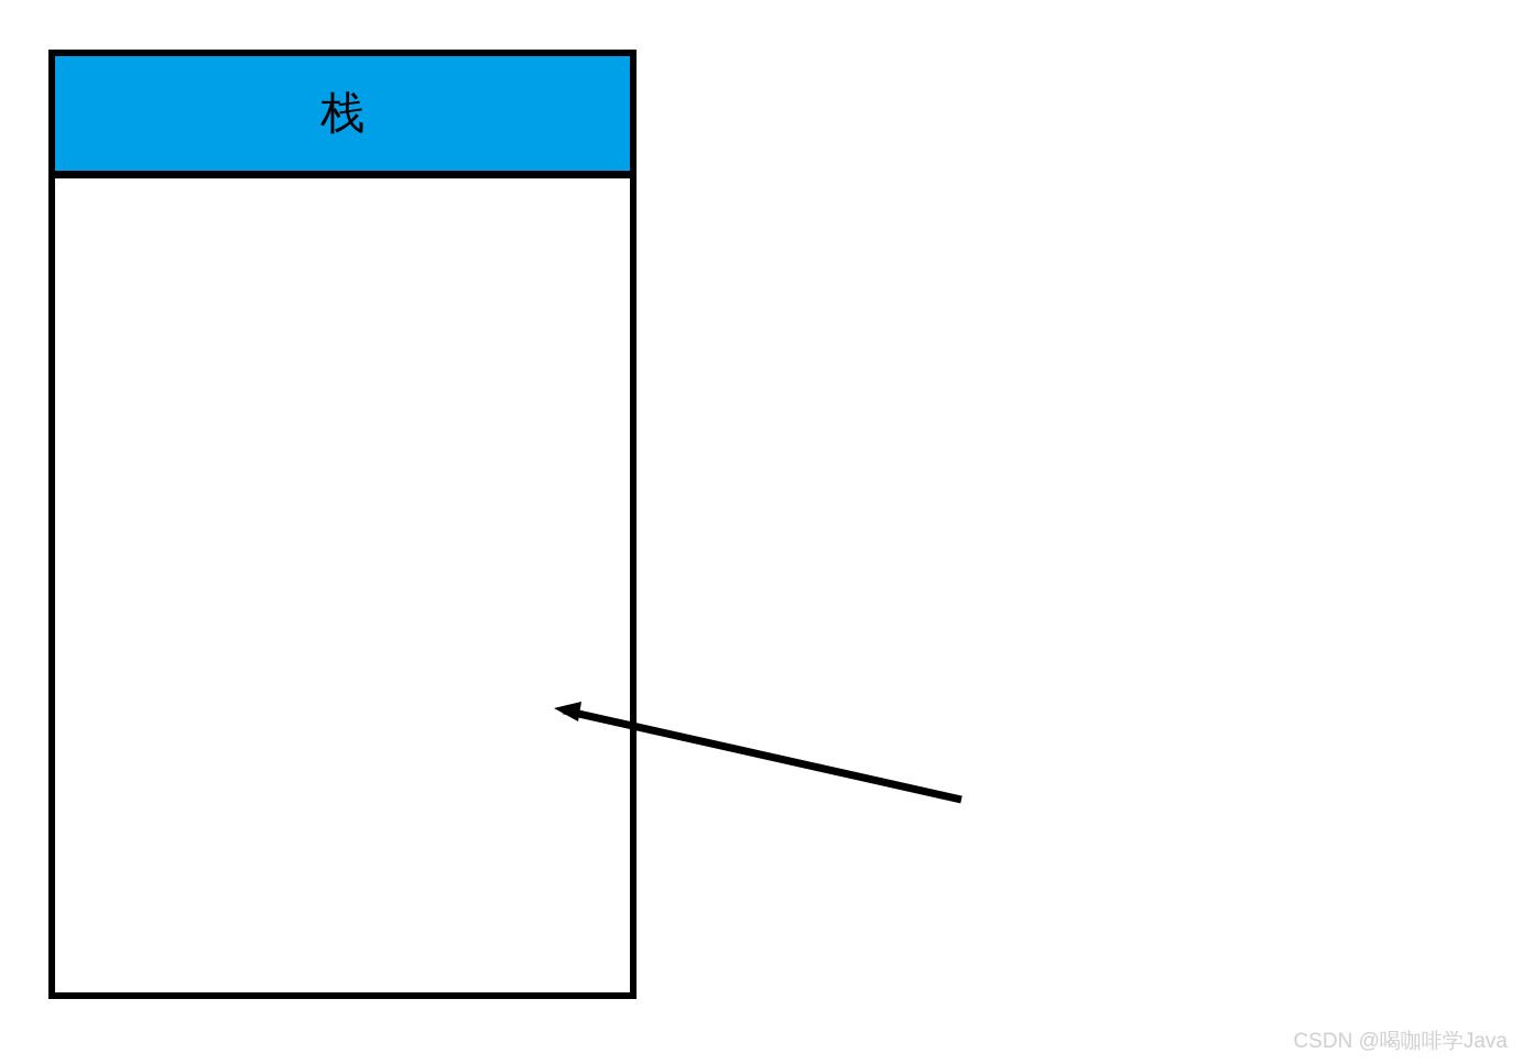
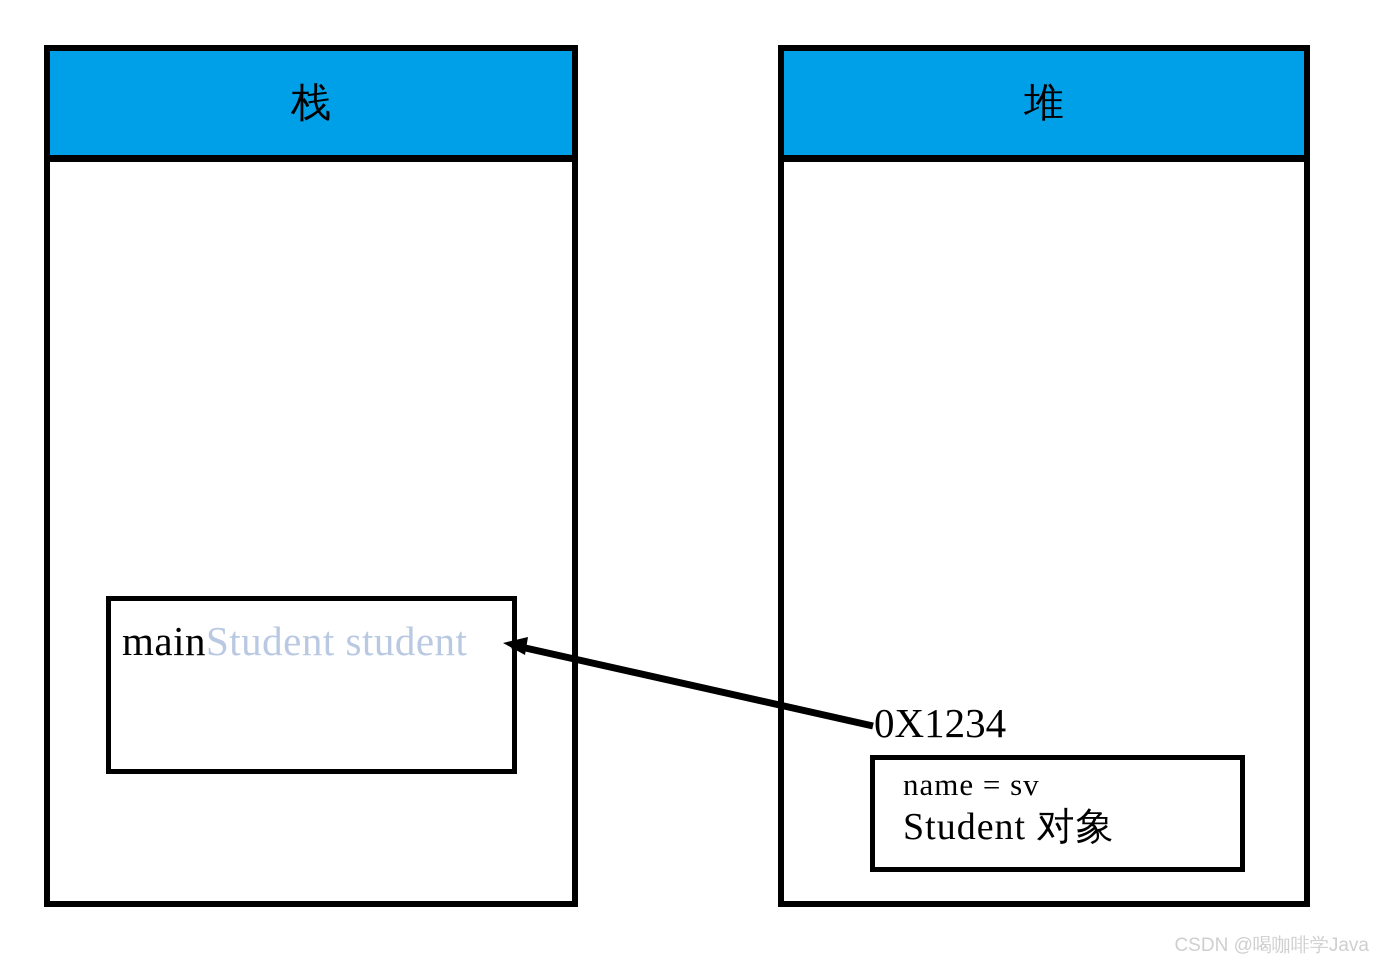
  栈
+ mainStudent student
+ 堆
+ 0X1234
+ name = sv
+ Student 对象
  CSDN @喝咖啡学Java
